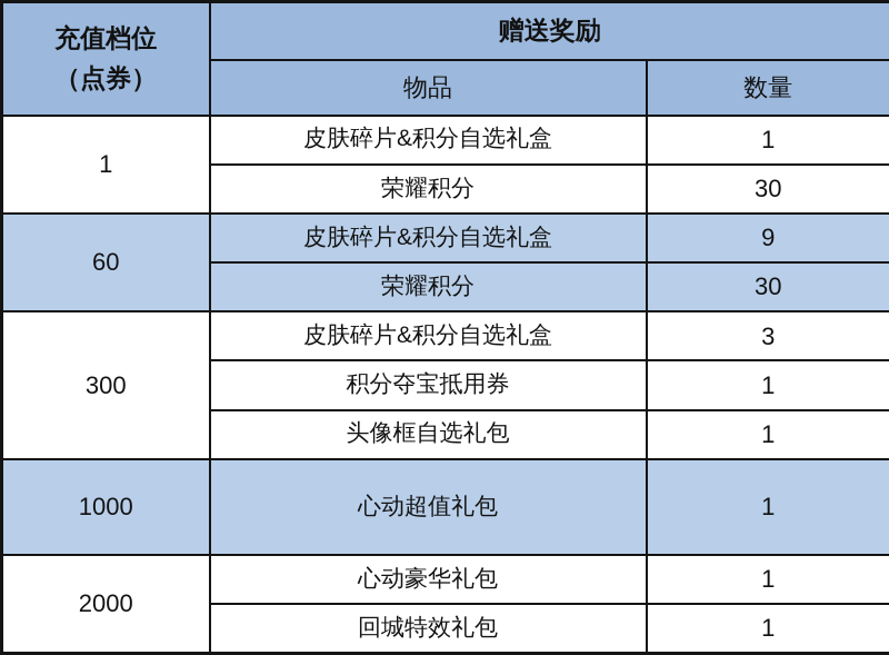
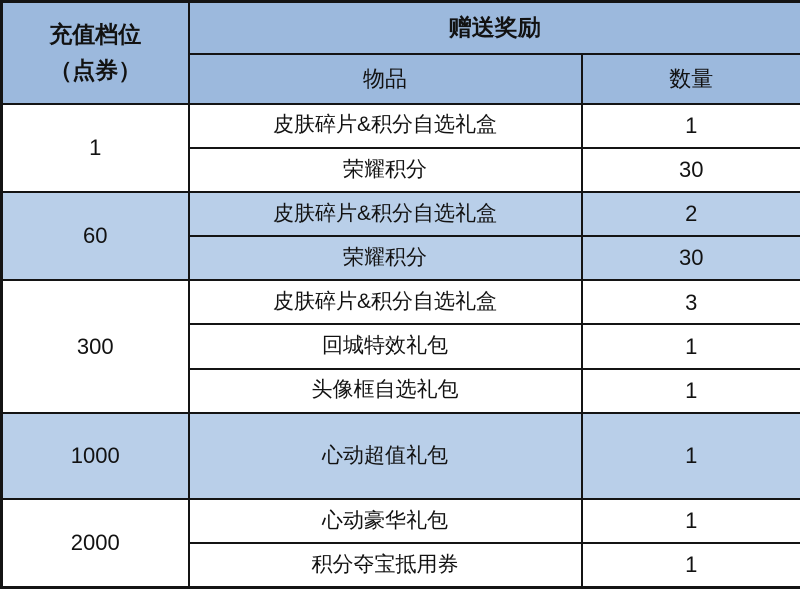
  充值档位 （点券）	赠送奖励
  物品	数量
  1	皮肤碎片&积分自选礼盒	1
  荣耀积分	30
- 60	皮肤碎片&积分自选礼盒	9
+ 60	皮肤碎片&积分自选礼盒	2
  荣耀积分	30
  300	皮肤碎片&积分自选礼盒	3
- 积分夺宝抵用券	1
+ 回城特效礼包	1
  头像框自选礼包	1
  1000	心动超值礼包	1
  2000	心动豪华礼包	1
- 回城特效礼包	1
+ 积分夺宝抵用券	1
